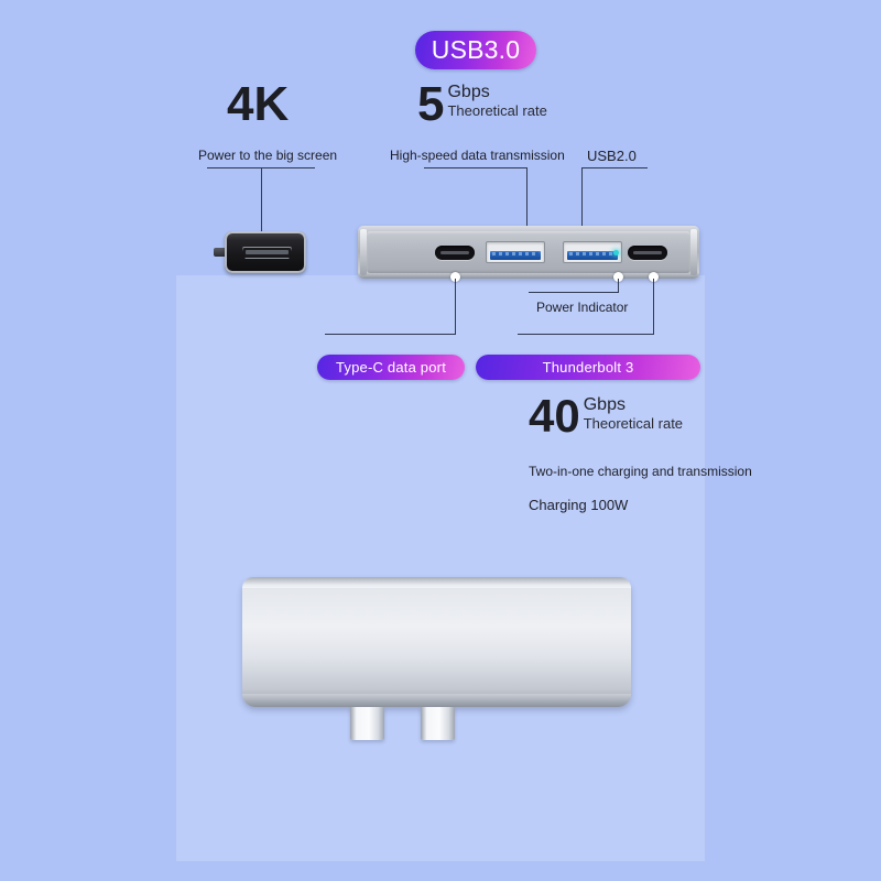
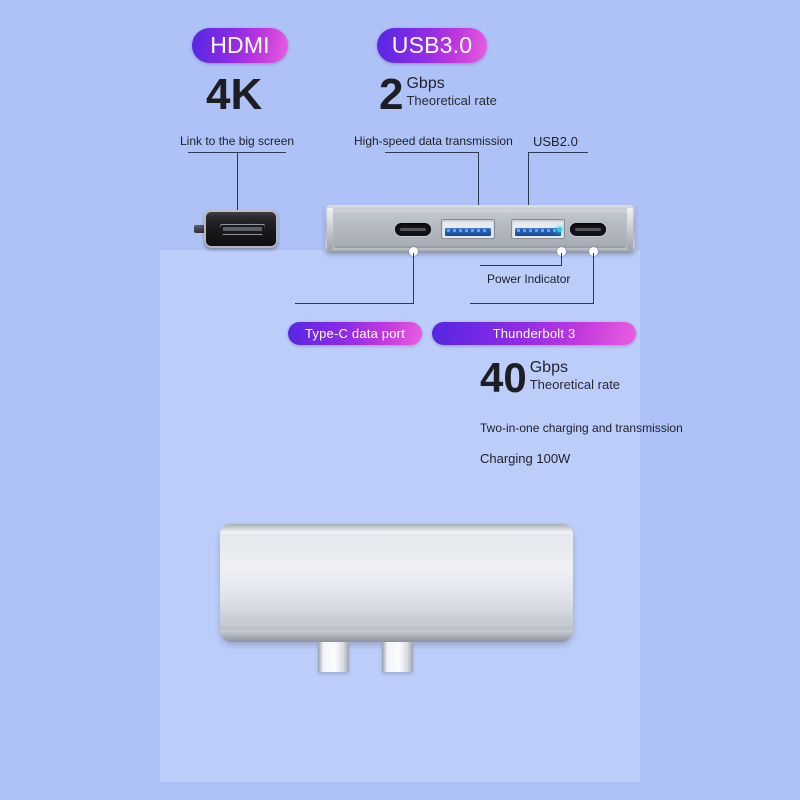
+ HDMI
  4K
- Power to the big screen
+ Link to the big screen
  USB3.0
- 5
+ 2
  Gbps
  Theoretical rate
  High-speed data transmission
  USB2.0
  Power Indicator
  Type-C data port
  Thunderbolt 3
  40
  Gbps
  Theoretical rate
  Two-in-one charging and transmission
  Charging 100W
